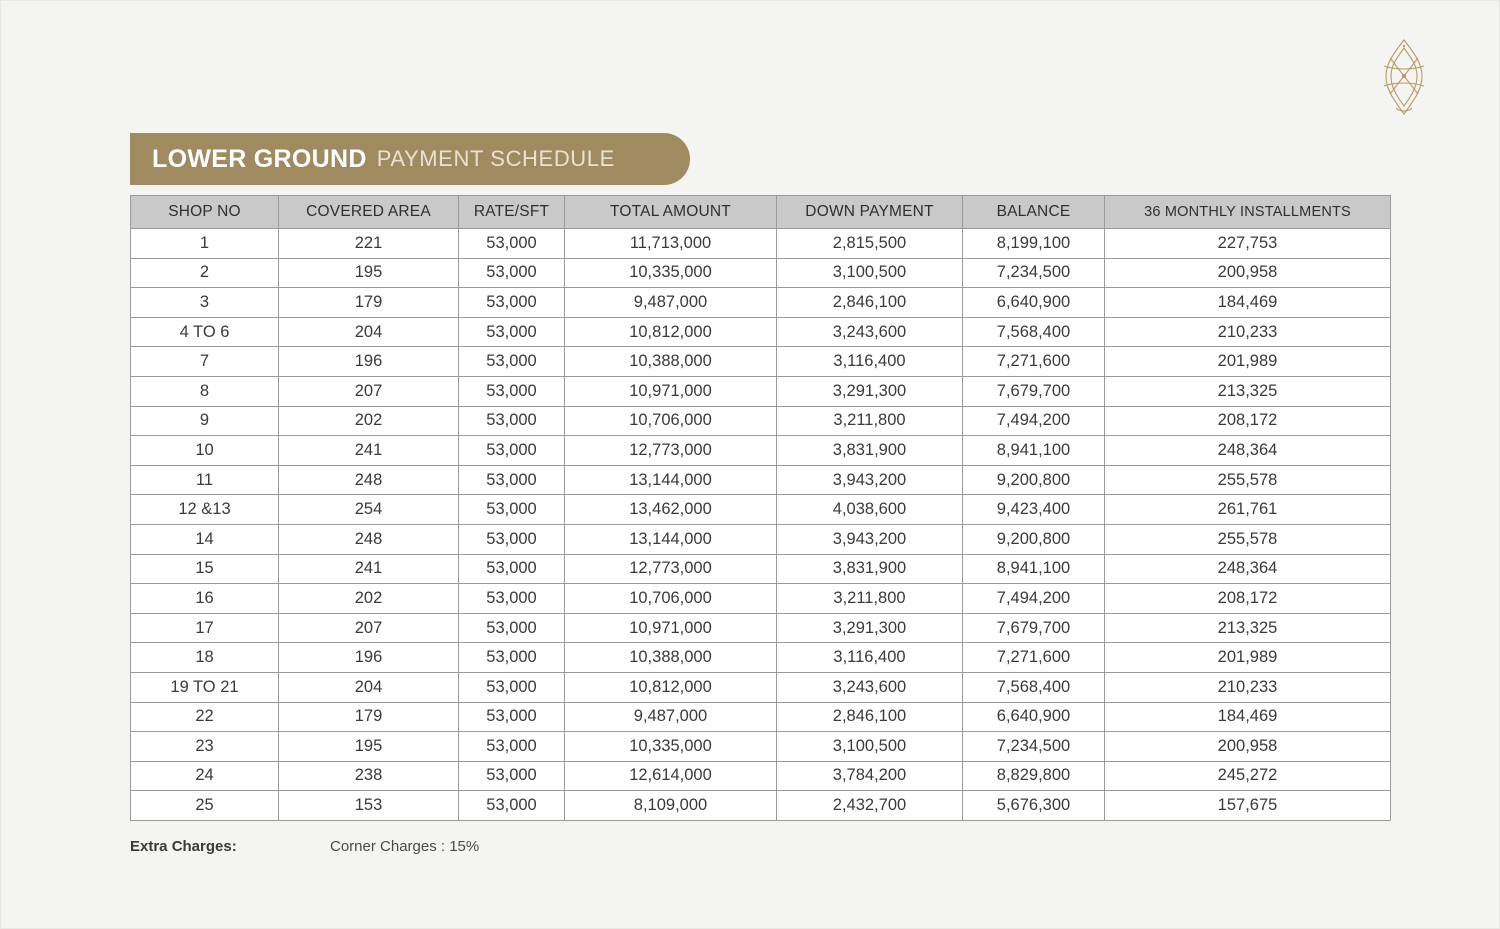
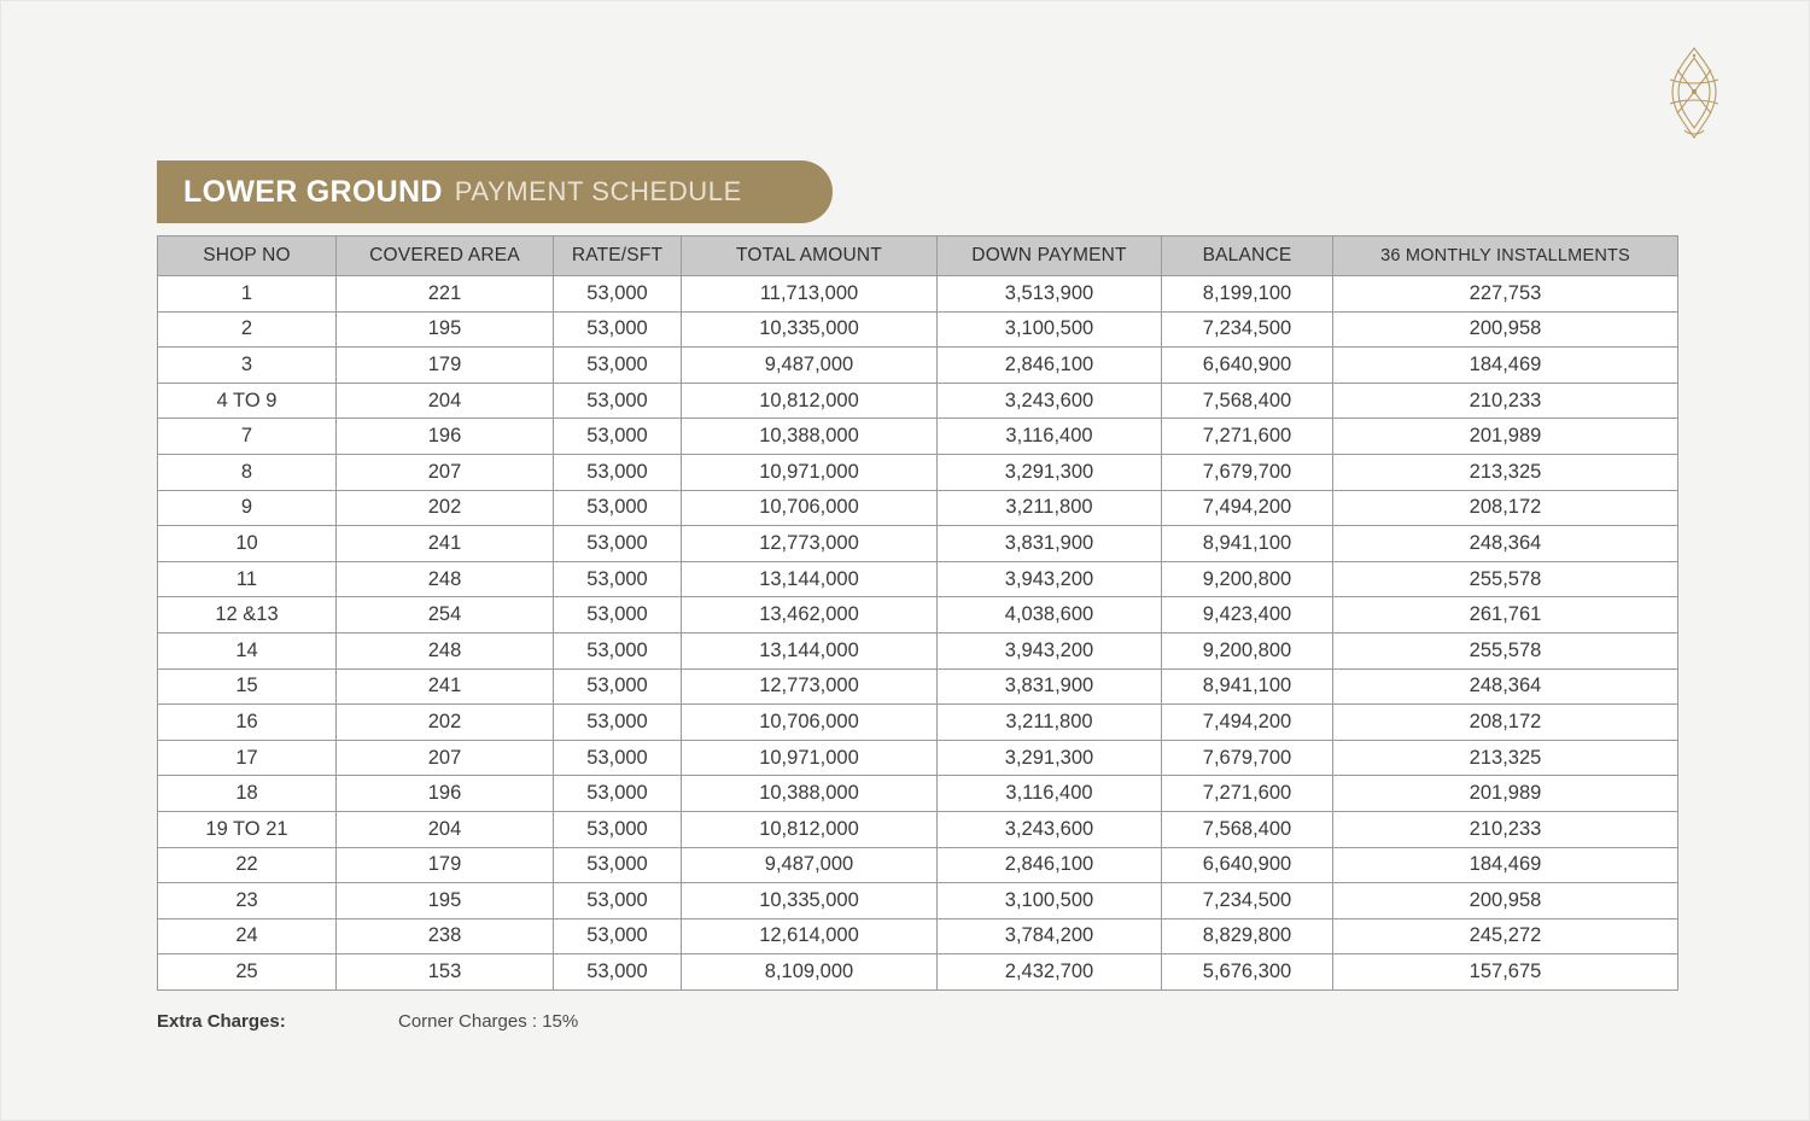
  LOWER GROUND
  PAYMENT SCHEDULE
  SHOP NO	COVERED AREA	RATE/SFT	TOTAL AMOUNT	DOWN PAYMENT	BALANCE	36 MONTHLY INSTALLMENTS
- 1	221	53,000	11,713,000	2,815,500	8,199,100	227,753
+ 1	221	53,000	11,713,000	3,513,900	8,199,100	227,753
  2	195	53,000	10,335,000	3,100,500	7,234,500	200,958
  3	179	53,000	9,487,000	2,846,100	6,640,900	184,469
- 4 TO 6	204	53,000	10,812,000	3,243,600	7,568,400	210,233
+ 4 TO 9	204	53,000	10,812,000	3,243,600	7,568,400	210,233
  7	196	53,000	10,388,000	3,116,400	7,271,600	201,989
  8	207	53,000	10,971,000	3,291,300	7,679,700	213,325
  9	202	53,000	10,706,000	3,211,800	7,494,200	208,172
  10	241	53,000	12,773,000	3,831,900	8,941,100	248,364
  11	248	53,000	13,144,000	3,943,200	9,200,800	255,578
  12 &13	254	53,000	13,462,000	4,038,600	9,423,400	261,761
  14	248	53,000	13,144,000	3,943,200	9,200,800	255,578
  15	241	53,000	12,773,000	3,831,900	8,941,100	248,364
  16	202	53,000	10,706,000	3,211,800	7,494,200	208,172
  17	207	53,000	10,971,000	3,291,300	7,679,700	213,325
  18	196	53,000	10,388,000	3,116,400	7,271,600	201,989
  19 TO 21	204	53,000	10,812,000	3,243,600	7,568,400	210,233
  22	179	53,000	9,487,000	2,846,100	6,640,900	184,469
  23	195	53,000	10,335,000	3,100,500	7,234,500	200,958
  24	238	53,000	12,614,000	3,784,200	8,829,800	245,272
  25	153	53,000	8,109,000	2,432,700	5,676,300	157,675
  Extra Charges:
  Corner Charges : 15%
